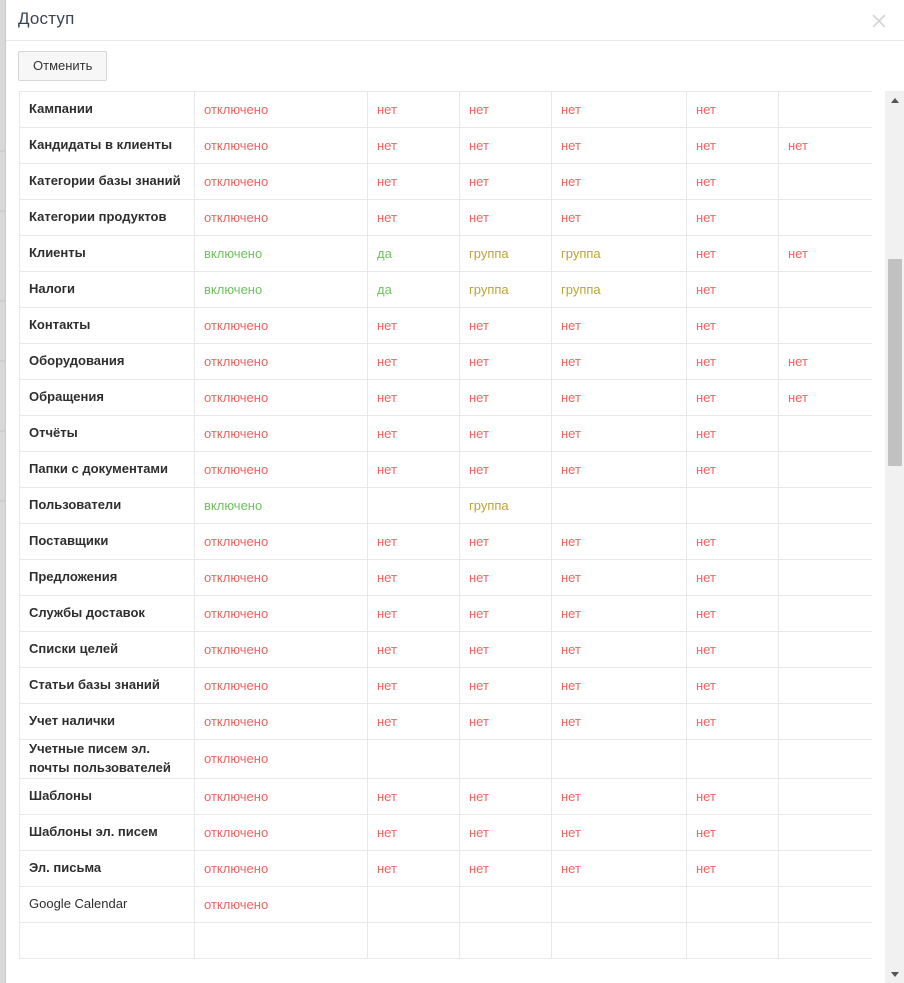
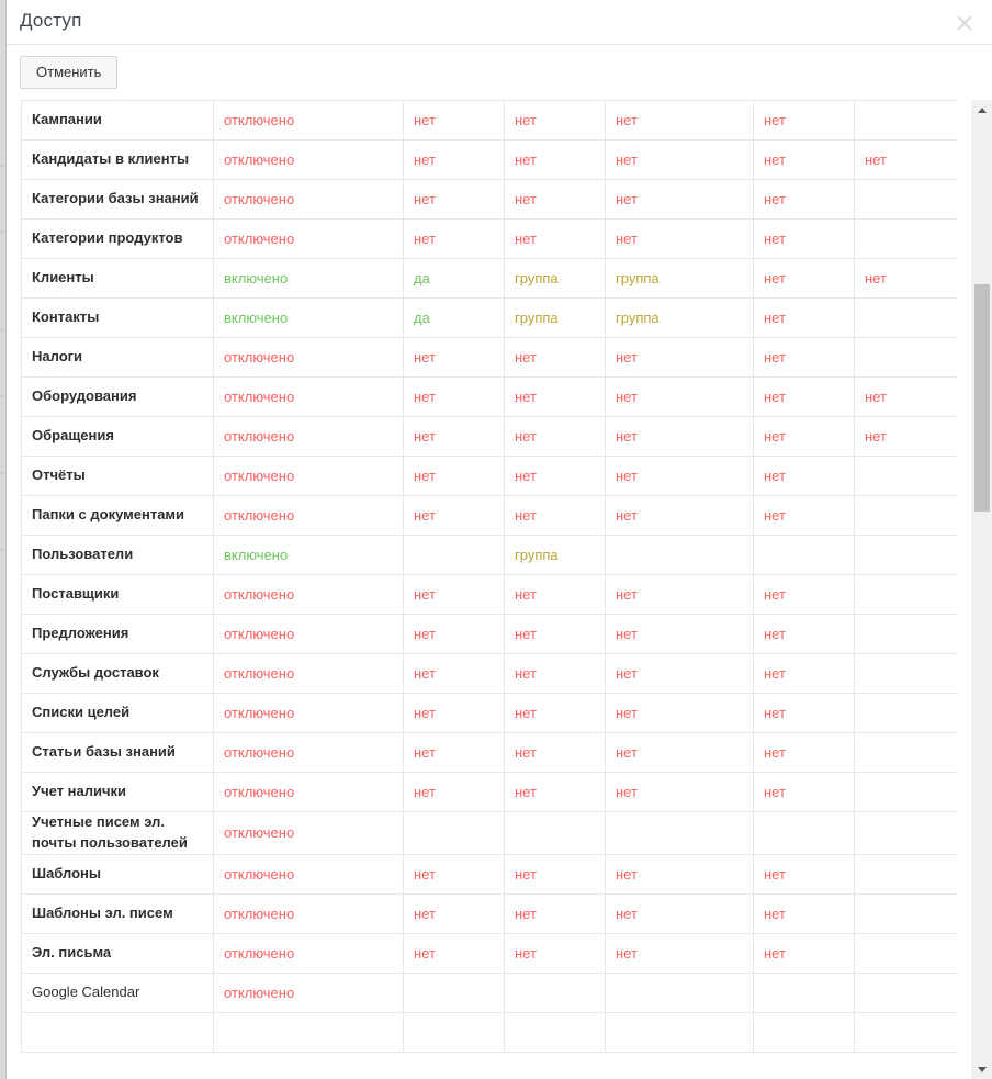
  Доступ
  Отменить
  Кампании	отключено	нет	нет	нет	нет
  Кандидаты в клиенты	отключено	нет	нет	нет	нет	нет
  Категории базы знаний	отключено	нет	нет	нет	нет
  Категории продуктов	отключено	нет	нет	нет	нет
  Клиенты	включено	да	группа	группа	нет	нет
- Налоги	включено	да	группа	группа	нет
+ Контакты	включено	да	группа	группа	нет
- Контакты	отключено	нет	нет	нет	нет
+ Налоги	отключено	нет	нет	нет	нет
  Оборудования	отключено	нет	нет	нет	нет	нет
  Обращения	отключено	нет	нет	нет	нет	нет
  Отчёты	отключено	нет	нет	нет	нет
  Папки с документами	отключено	нет	нет	нет	нет
  Пользователи	включено		группа
  Поставщики	отключено	нет	нет	нет	нет
  Предложения	отключено	нет	нет	нет	нет
  Службы доставок	отключено	нет	нет	нет	нет
  Списки целей	отключено	нет	нет	нет	нет
  Статьи базы знаний	отключено	нет	нет	нет	нет
  Учет налички	отключено	нет	нет	нет	нет
  Учетные писем эл. почты пользователей	отключено
  Шаблоны	отключено	нет	нет	нет	нет
  Шаблоны эл. писем	отключено	нет	нет	нет	нет
  Эл. письма	отключено	нет	нет	нет	нет
  Google Calendar	отключено
